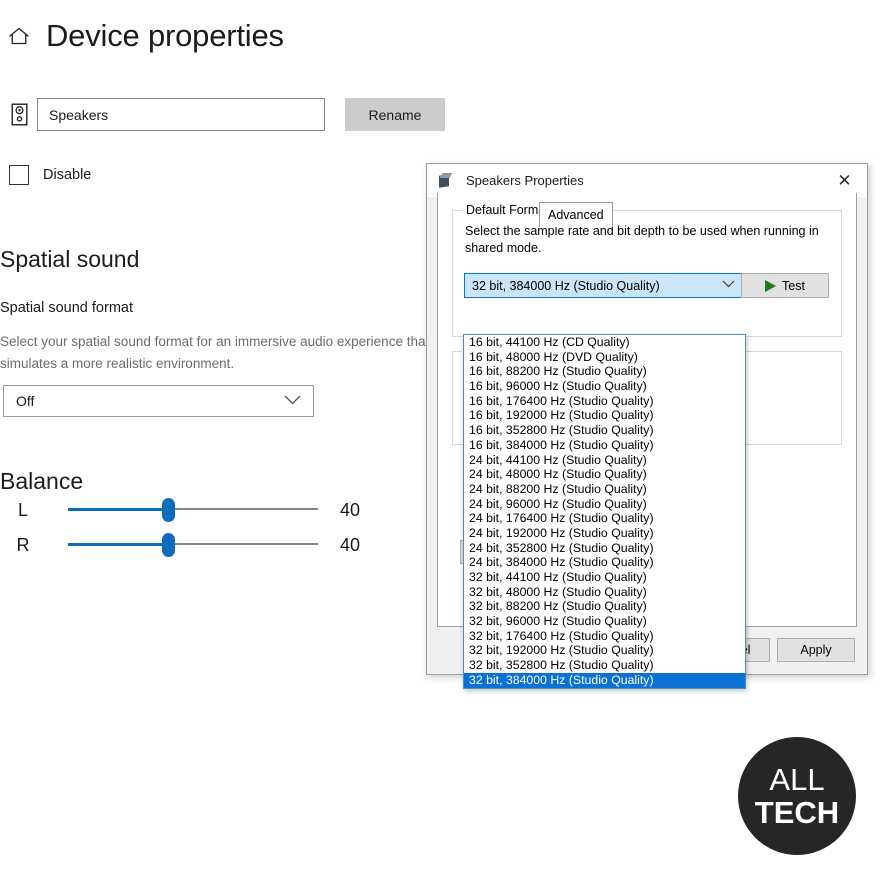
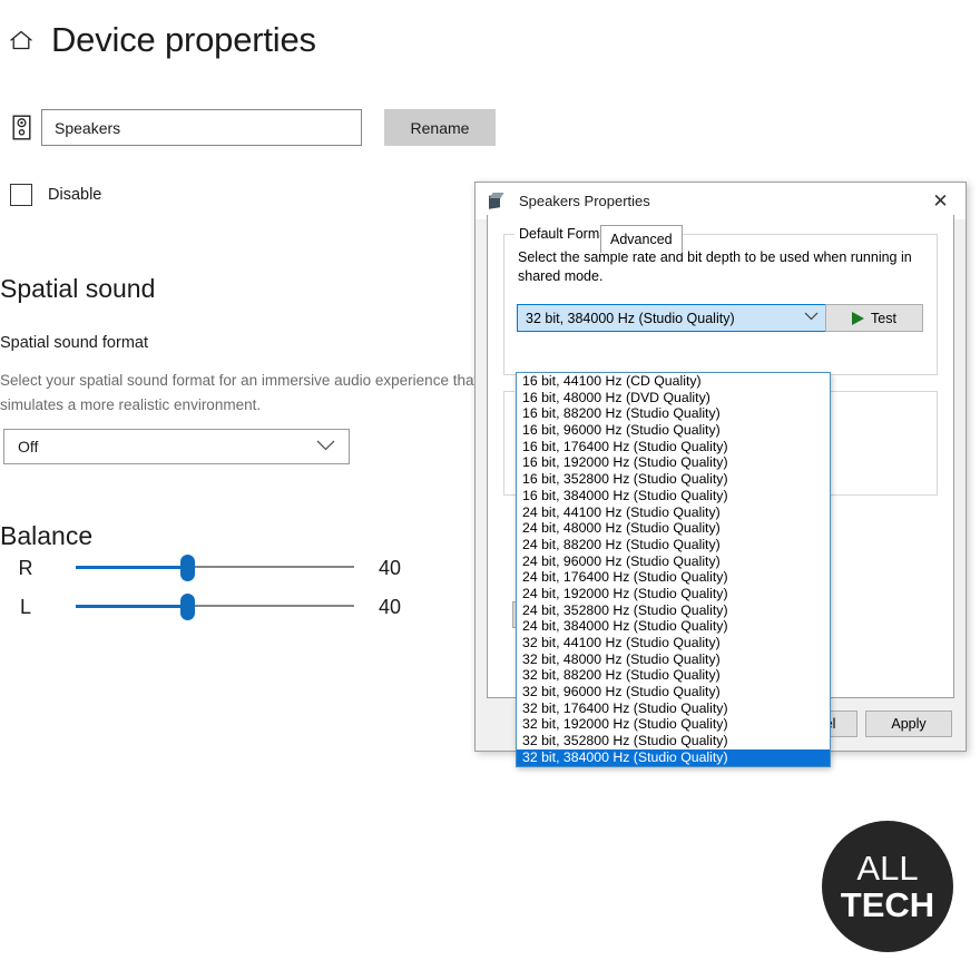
  Device properties
  Speakers
  Rename
  Disable
  Spatial sound
  Spatial sound format
  Select your spatial sound format for an immersive audio experience tha simulates a more realistic environment.
  Off
  Balance
- L
+ R
  40
- R
+ L
  40
  ALL
  TECH
  Speakers Properties
  ✕
  Advanced
  Default Form
  Select the sample rate and bit depth to be used when running in shared mode.
  32 bit, 384000 Hz (Studio Quality)
  Test
  Apply
  16 bit, 44100 Hz (CD Quality)
  16 bit, 48000 Hz (DVD Quality)
  16 bit, 88200 Hz (Studio Quality)
  16 bit, 96000 Hz (Studio Quality)
  16 bit, 176400 Hz (Studio Quality)
  16 bit, 192000 Hz (Studio Quality)
  16 bit, 352800 Hz (Studio Quality)
  16 bit, 384000 Hz (Studio Quality)
  24 bit, 44100 Hz (Studio Quality)
  24 bit, 48000 Hz (Studio Quality)
  24 bit, 88200 Hz (Studio Quality)
  24 bit, 96000 Hz (Studio Quality)
  24 bit, 176400 Hz (Studio Quality)
  24 bit, 192000 Hz (Studio Quality)
  24 bit, 352800 Hz (Studio Quality)
  24 bit, 384000 Hz (Studio Quality)
  32 bit, 44100 Hz (Studio Quality)
  32 bit, 48000 Hz (Studio Quality)
  32 bit, 88200 Hz (Studio Quality)
  32 bit, 96000 Hz (Studio Quality)
  32 bit, 176400 Hz (Studio Quality)
  32 bit, 192000 Hz (Studio Quality)
  32 bit, 352800 Hz (Studio Quality)
  32 bit, 384000 Hz (Studio Quality)
